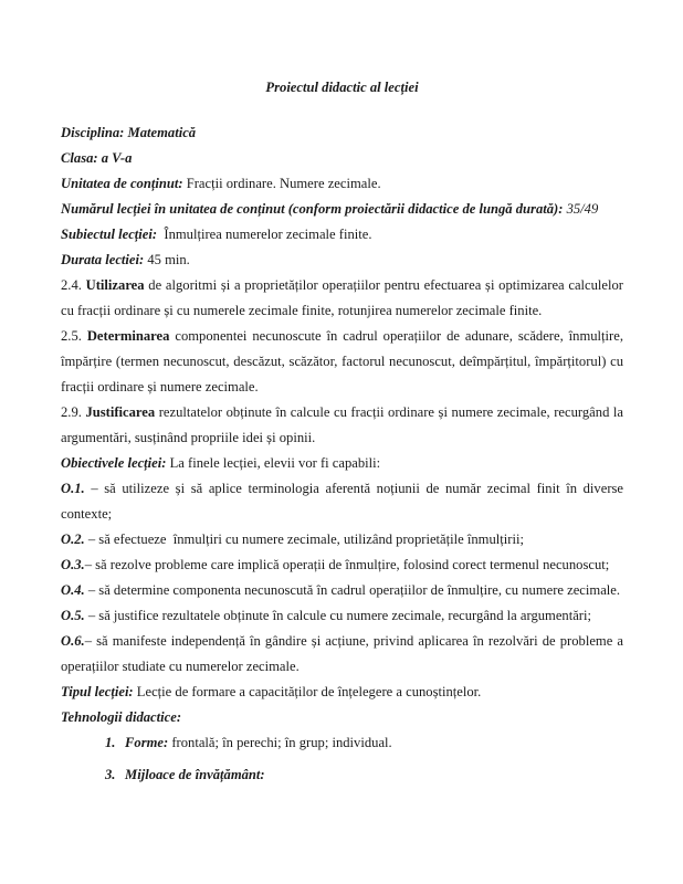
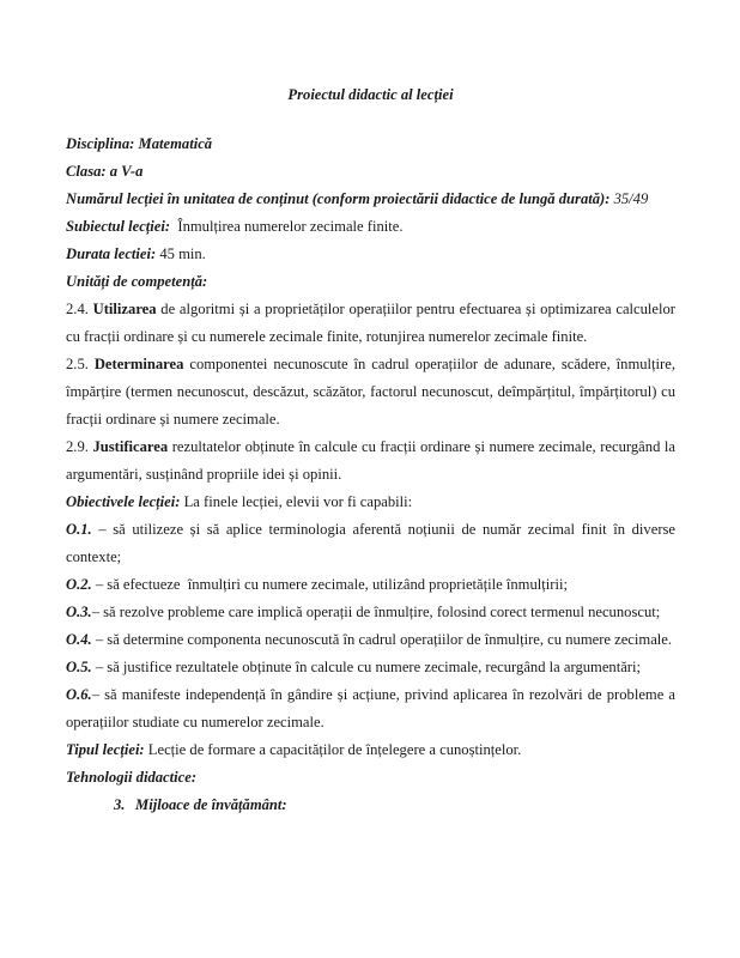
  Proiectul didactic al lecției
  Disciplina: Matematică
  Clasa: a V-a
- Unitatea de conținut: Fracții ordinare. Numere zecimale.
  Numărul lecției în unitatea de conținut (conform proiectării didactice de lungă durată): 35/49
  Subiectul lecției: Înmulțirea numerelor zecimale finite.
  Durata lectiei: 45 min.
+ Unități de competență:
  2.4. Utilizarea de algoritmi și a proprietăților operațiilor pentru efectuarea și optimizarea calculelor cu fracții ordinare și cu numerele zecimale finite, rotunjirea numerelor zecimale finite.
  2.5. Determinarea componentei necunoscute în cadrul operațiilor de adunare, scădere, înmulțire, împărțire (termen necunoscut, descăzut, scăzător, factorul necunoscut, deîmpărțitul, împărțitorul) cu fracții ordinare și numere zecimale.
  2.9. Justificarea rezultatelor obținute în calcule cu fracții ordinare și numere zecimale, recurgând la argumentări, susținând propriile idei și opinii.
  Obiectivele lecției: La finele lecției, elevii vor fi capabili:
  O.1. – să utilizeze și să aplice terminologia aferentă noțiunii de număr zecimal finit în diverse contexte;
  O.2. – să efectueze înmulțiri cu numere zecimale, utilizând proprietățile înmulțirii;
  O.3.– să rezolve probleme care implică operații de înmulțire, folosind corect termenul necunoscut;
  O.4. – să determine componenta necunoscută în cadrul operațiilor de înmulțire, cu numere zecimale.
  O.5. – să justifice rezultatele obținute în calcule cu numere zecimale, recurgând la argumentări;
  O.6.– să manifeste independență în gândire și acțiune, privind aplicarea în rezolvări de probleme a operațiilor studiate cu numerelor zecimale.
  Tipul lecției: Lecție de formare a capacităților de înțelegere a cunoștințelor.
  Tehnologii didactice:
- 1.
- Forme: frontală; în perechi; în grup; individual.
  3.
  Mijloace de învățământ:
